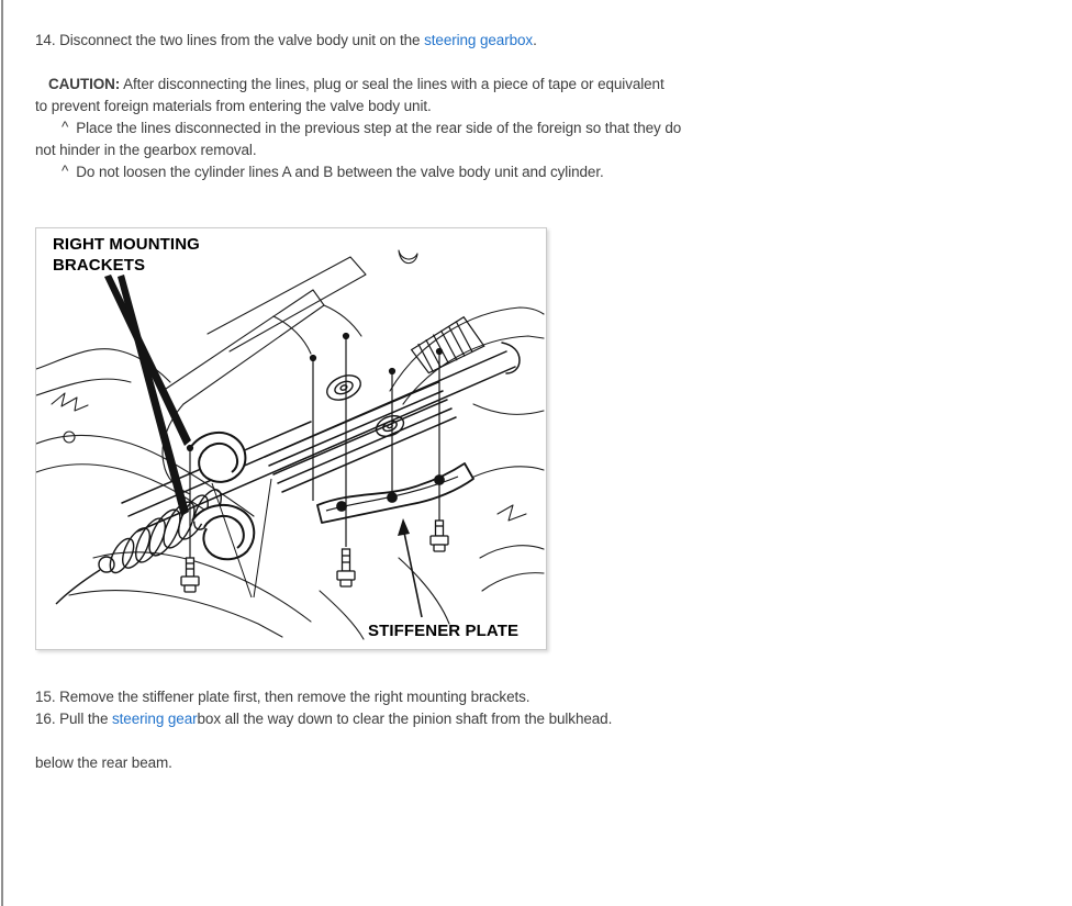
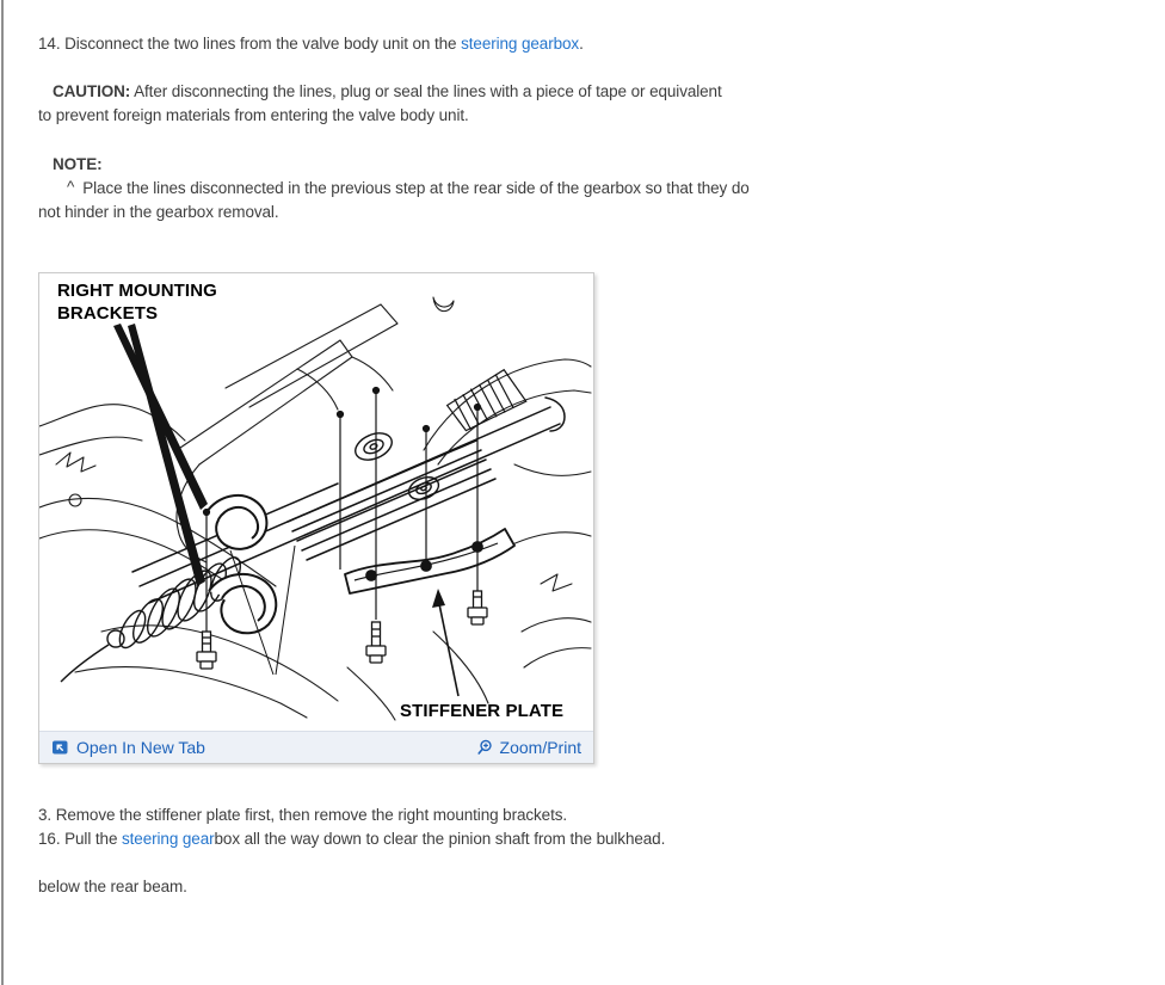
  14. Disconnect the two lines from the valve body unit on the steering gearbox.
  CAUTION: After disconnecting the lines, plug or seal the lines with a piece of tape or equivalent
  to prevent foreign materials from entering the valve body unit.
+ NOTE:
- ^ Place the lines disconnected in the previous step at the rear side of the foreign so that they do
+ ^ Place the lines disconnected in the previous step at the rear side of the gearbox so that they do
  not hinder in the gearbox removal.
- ^ Do not loosen the cylinder lines A and B between the valve body unit and cylinder.
  RIGHT MOUNTING
  BRACKETS
  STIFFENER PLATE
+ Open In New Tab
+ Zoom/Print
- 15. Remove the stiffener plate first, then remove the right mounting brackets.
+ 3. Remove the stiffener plate first, then remove the right mounting brackets.
  16. Pull the steering gearbox all the way down to clear the pinion shaft from the bulkhead.
  below the rear beam.
